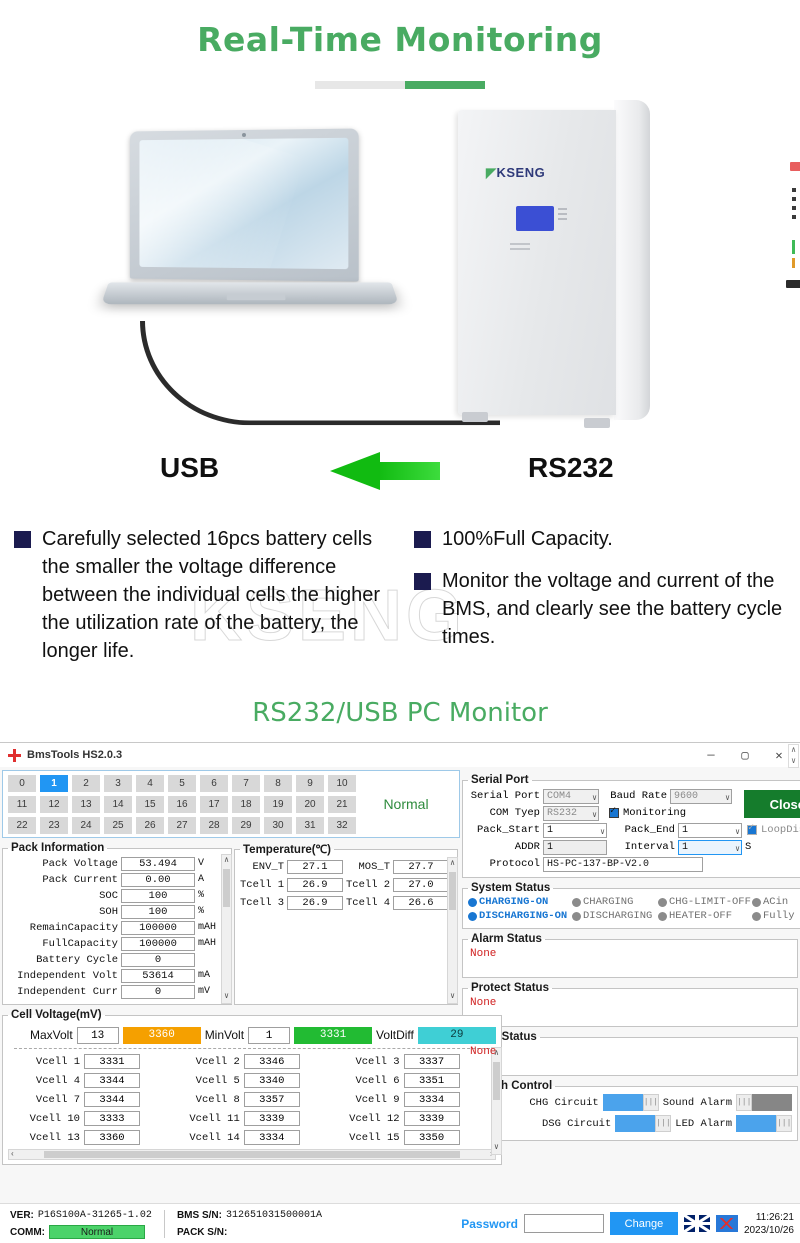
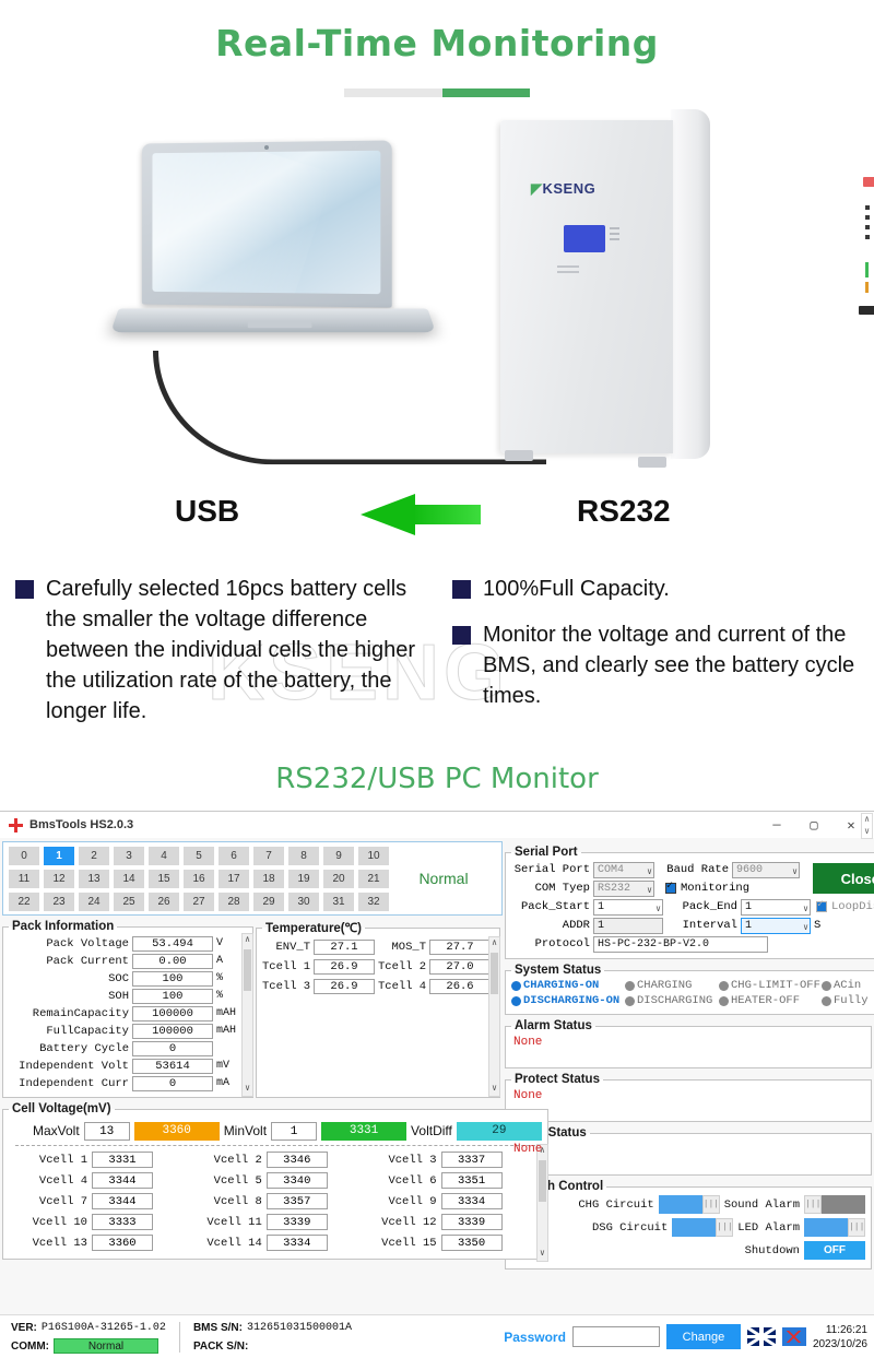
  Real-Time Monitoring
  ◤KSENG
  USB
  RS232
  KSENG
  Carefully selected 16pcs battery cells the smaller the voltage difference between the individual cells the higher the utilization rate of the battery, the longer life.
  100%Full Capacity.
  Monitor the voltage and current of the BMS, and clearly see the battery cycle times.
  RS232/USB PC Monitor
  BmsTools HS2.0.3
  —
  ▢
  ✕
  0
  1
  2
  3
  4
  5
  6
  7
  8
  9
  10
  11
  12
  13
  14
  15
  16
  17
  18
  19
  20
  21
  22
  23
  24
  25
  26
  27
  28
  29
  30
  31
  32
  Normal
  Pack Information
  Pack Voltage
  53.494
  V
  Pack Current
  0.00
  A
  SOC
  100
  %
  SOH
  100
  %
  RemainCapacity
  100000
  mAH
  FullCapacity
  100000
  mAH
  Battery Cycle
  0
  Independent Volt
  53614
- mA
+ mV
  Independent Curr
  0
- mV
+ mA
  ∧
  ∨
  Temperature(℃)
  ENV_T
  27.1
  MOS_T
  27.7
  Tcell 1
  26.9
  Tcell 2
  27.0
  Tcell 3
  26.9
  Tcell 4
  26.6
  ∧
  ∨
  Cell Voltage(mV)
  MaxVolt
  13
  3360
  MinVolt
  1
  3331
  VoltDiff
  29
  Vcell 1
  3331
  Vcell 2
  3346
  Vcell 3
  3337
  Vcell 4
  3344
  Vcell 5
  3340
  Vcell 6
  3351
  Vcell 7
  3344
  Vcell 8
  3357
  Vcell 9
  3334
  Vcell 10
  3333
  Vcell 11
  3339
  Vcell 12
  3339
  Vcell 13
  3360
  Vcell 14
  3334
  Vcell 15
  3350
- ‹
  ∧
  ∨
  Serial Port
  Serial Port
  COM4
  ∨
  Baud Rate
  9600
  ∨
  COM Tyep
  RS232
  ∨
  Monitoring
  Clos
  Pack_Start
  1
  ∨
  Pack_End
  1
  ∨
  ADDR
  1
  Interval
  1
  ∨
  S
  Protocol
- HS-PC-137-BP-V2.0
+ HS-PC-232-BP-V2.0
  System Status
  CHARGING-ON
  CHARGING
  CHG-LIMIT-OFF
  ACin
  DISCHARGING-ON
  DISCHARGING
  HEATER-OFF
  Fully
  Alarm Status
  None
  Protect Status
  None
  None
  ∧
  ∨
  CHG Circuit
  |||
  Sound Alarm
  |||
  DSG Circuit
  |||
  LED Alarm
  |||
+ Shutdown
+ OFF
  VER:
  P16S100A-31265-1.02
  COMM:
  Normal
  BMS S/N:
  312651031500001A
  PACK S/N:
  Password
  Change
  11:26:21
  2023/10/26
